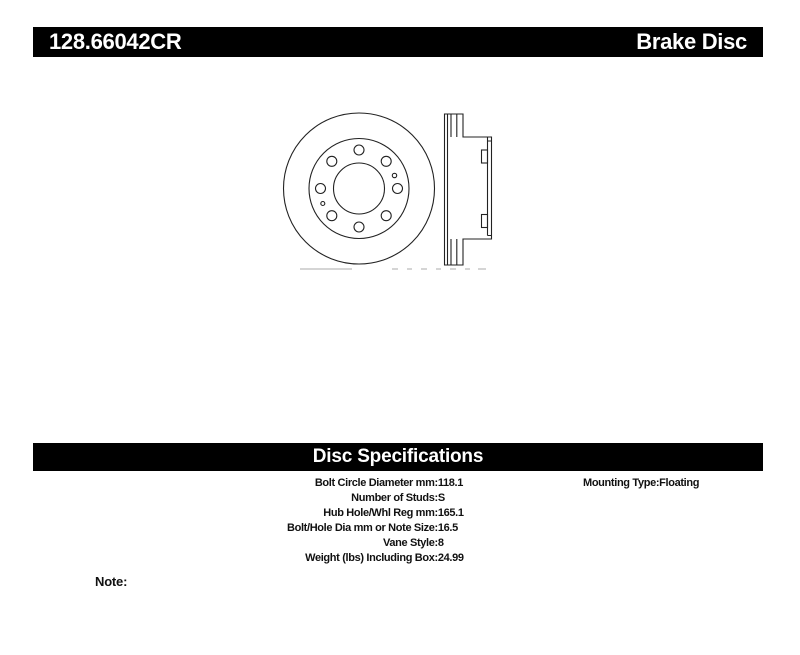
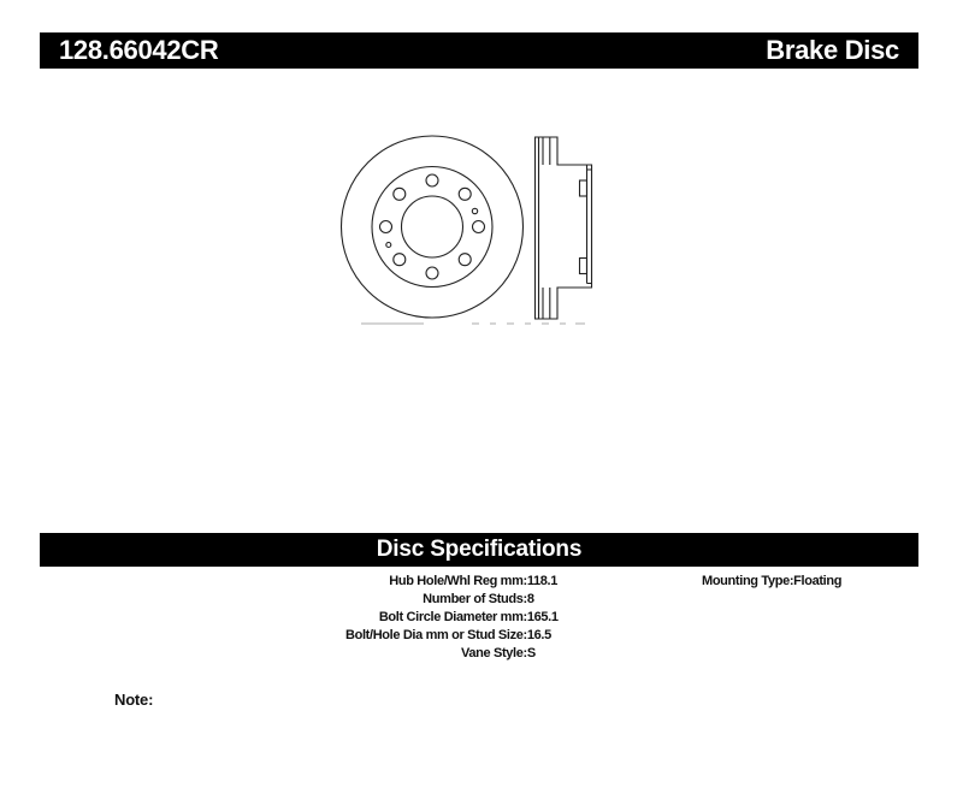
  128.66042CR
  Brake Disc
  Disc Specifications
- Bolt Circle Diameter mm:	118.1
+ Hub Hole/Whl Reg mm:	118.1
- Number of Studs:	S
+ Number of Studs:	8
- Hub Hole/Whl Reg mm:	165.1
+ Bolt Circle Diameter mm:	165.1
- Bolt/Hole Dia mm or Note Size:	16.5
+ Bolt/Hole Dia mm or Stud Size:	16.5
- Vane Style:	8
+ Vane Style:	S
- Weight (lbs) Including Box:	24.99
  Mounting Type:	Floating
  Note:
